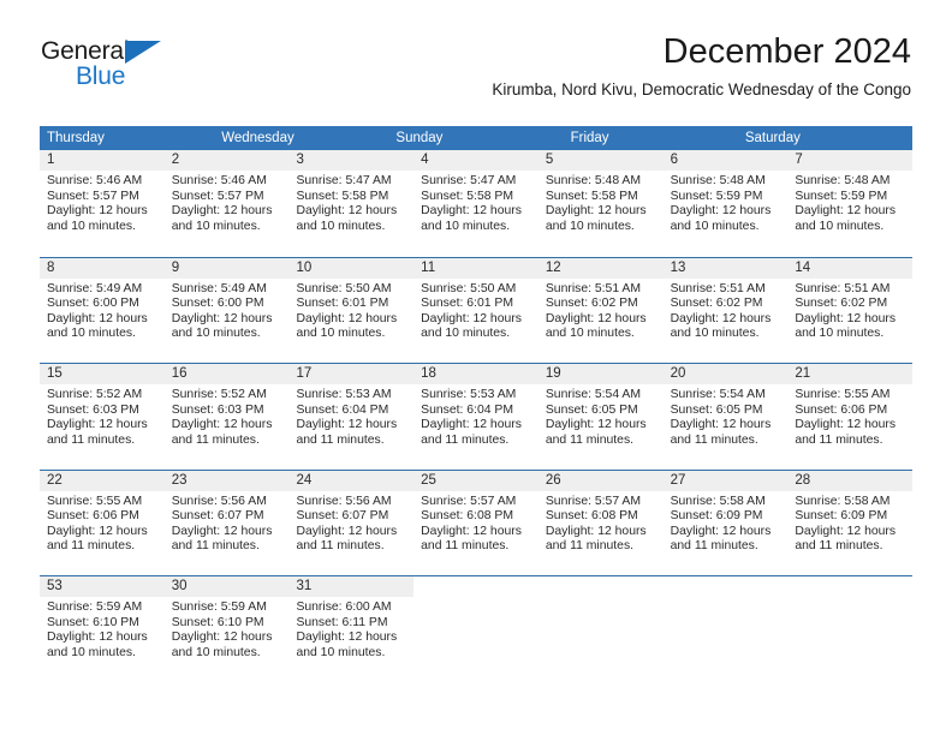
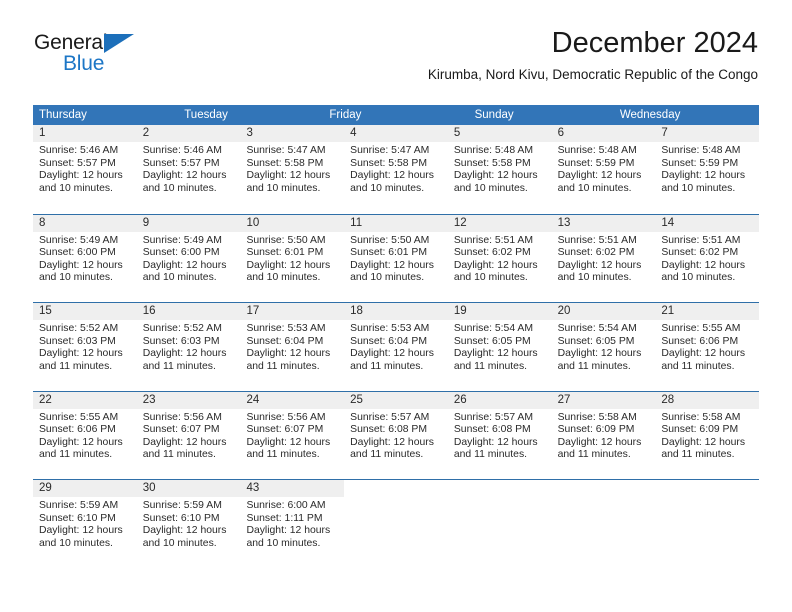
  General
  Blue
  December 2024
- Kirumba, Nord Kivu, Democratic Wednesday of the Congo
+ Kirumba, Nord Kivu, Democratic Republic of the Congo
  Thursday
+ Tuesday
- Wednesday
+ Friday
  Sunday
- Friday
+ Wednesday
- Saturday
  1
  Sunrise: 5:46 AM
  Sunset: 5:57 PM
  Daylight: 12 hours
  and 10 minutes.
  2
  Sunrise: 5:46 AM
  Sunset: 5:57 PM
  Daylight: 12 hours
  and 10 minutes.
  3
  Sunrise: 5:47 AM
  Sunset: 5:58 PM
  Daylight: 12 hours
  and 10 minutes.
  4
  Sunrise: 5:47 AM
  Sunset: 5:58 PM
  Daylight: 12 hours
  and 10 minutes.
  5
  Sunrise: 5:48 AM
  Sunset: 5:58 PM
  Daylight: 12 hours
  and 10 minutes.
  6
  Sunrise: 5:48 AM
  Sunset: 5:59 PM
  Daylight: 12 hours
  and 10 minutes.
  7
  Sunrise: 5:48 AM
  Sunset: 5:59 PM
  Daylight: 12 hours
  and 10 minutes.
  8
  Sunrise: 5:49 AM
  Sunset: 6:00 PM
  Daylight: 12 hours
  and 10 minutes.
  9
  Sunrise: 5:49 AM
  Sunset: 6:00 PM
  Daylight: 12 hours
  and 10 minutes.
  10
  Sunrise: 5:50 AM
  Sunset: 6:01 PM
  Daylight: 12 hours
  and 10 minutes.
  11
  Sunrise: 5:50 AM
  Sunset: 6:01 PM
  Daylight: 12 hours
  and 10 minutes.
  12
  Sunrise: 5:51 AM
  Sunset: 6:02 PM
  Daylight: 12 hours
  and 10 minutes.
  13
  Sunrise: 5:51 AM
  Sunset: 6:02 PM
  Daylight: 12 hours
  and 10 minutes.
  14
  Sunrise: 5:51 AM
  Sunset: 6:02 PM
  Daylight: 12 hours
  and 10 minutes.
  15
  Sunrise: 5:52 AM
  Sunset: 6:03 PM
  Daylight: 12 hours
  and 11 minutes.
  16
  Sunrise: 5:52 AM
  Sunset: 6:03 PM
  Daylight: 12 hours
  and 11 minutes.
  17
  Sunrise: 5:53 AM
  Sunset: 6:04 PM
  Daylight: 12 hours
  and 11 minutes.
  18
  Sunrise: 5:53 AM
  Sunset: 6:04 PM
  Daylight: 12 hours
  and 11 minutes.
  19
  Sunrise: 5:54 AM
  Sunset: 6:05 PM
  Daylight: 12 hours
  and 11 minutes.
  20
  Sunrise: 5:54 AM
  Sunset: 6:05 PM
  Daylight: 12 hours
  and 11 minutes.
  21
  Sunrise: 5:55 AM
  Sunset: 6:06 PM
  Daylight: 12 hours
  and 11 minutes.
  22
  Sunrise: 5:55 AM
  Sunset: 6:06 PM
  Daylight: 12 hours
  and 11 minutes.
  23
  Sunrise: 5:56 AM
  Sunset: 6:07 PM
  Daylight: 12 hours
  and 11 minutes.
  24
  Sunrise: 5:56 AM
  Sunset: 6:07 PM
  Daylight: 12 hours
  and 11 minutes.
  25
  Sunrise: 5:57 AM
  Sunset: 6:08 PM
  Daylight: 12 hours
  and 11 minutes.
  26
  Sunrise: 5:57 AM
  Sunset: 6:08 PM
  Daylight: 12 hours
  and 11 minutes.
  27
  Sunrise: 5:58 AM
  Sunset: 6:09 PM
  Daylight: 12 hours
  and 11 minutes.
  28
  Sunrise: 5:58 AM
  Sunset: 6:09 PM
  Daylight: 12 hours
  and 11 minutes.
- 53
+ 29
  Sunrise: 5:59 AM
  Sunset: 6:10 PM
  Daylight: 12 hours
  and 10 minutes.
  30
  Sunrise: 5:59 AM
  Sunset: 6:10 PM
  Daylight: 12 hours
  and 10 minutes.
- 31
+ 43
  Sunrise: 6:00 AM
- Sunset: 6:11 PM
+ Sunset: 1:11 PM
  Daylight: 12 hours
  and 10 minutes.
